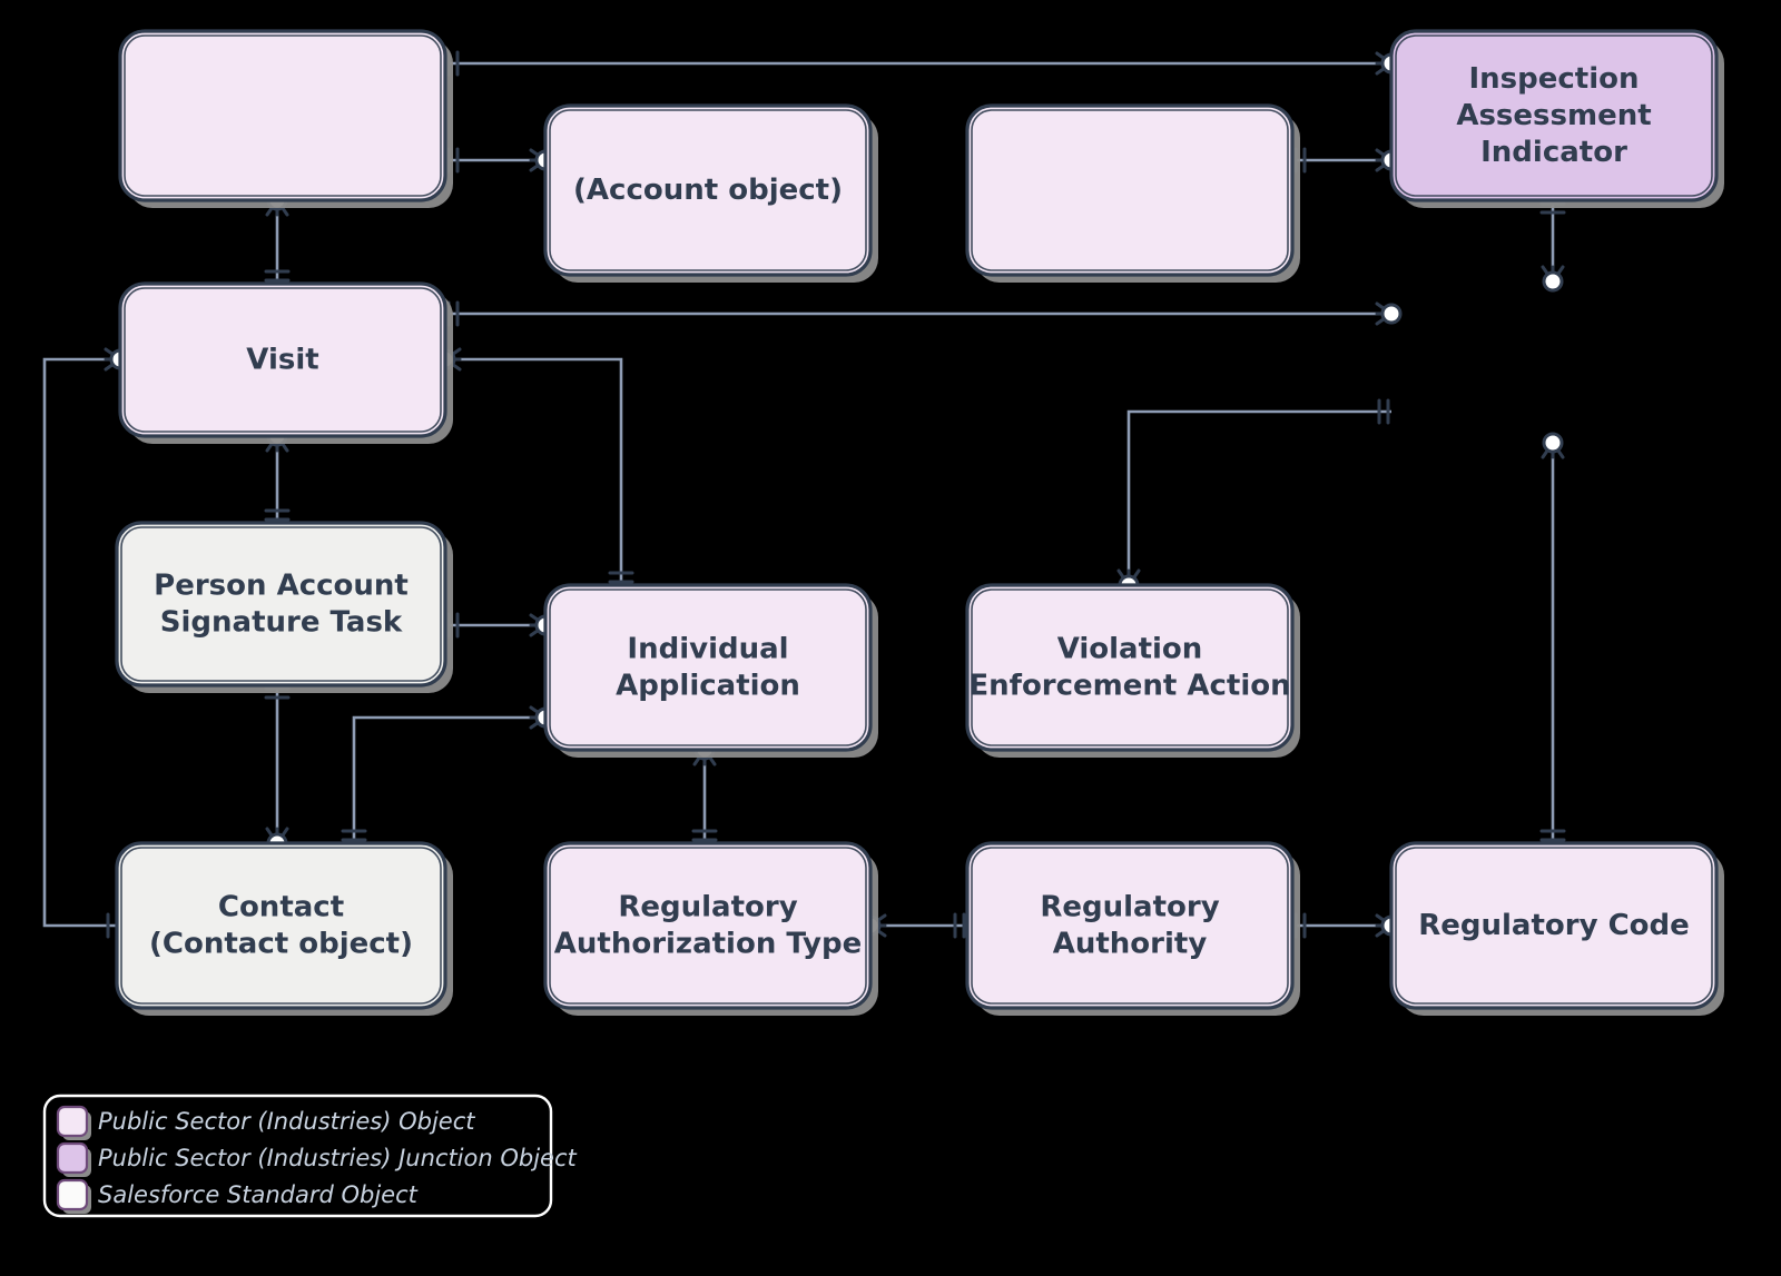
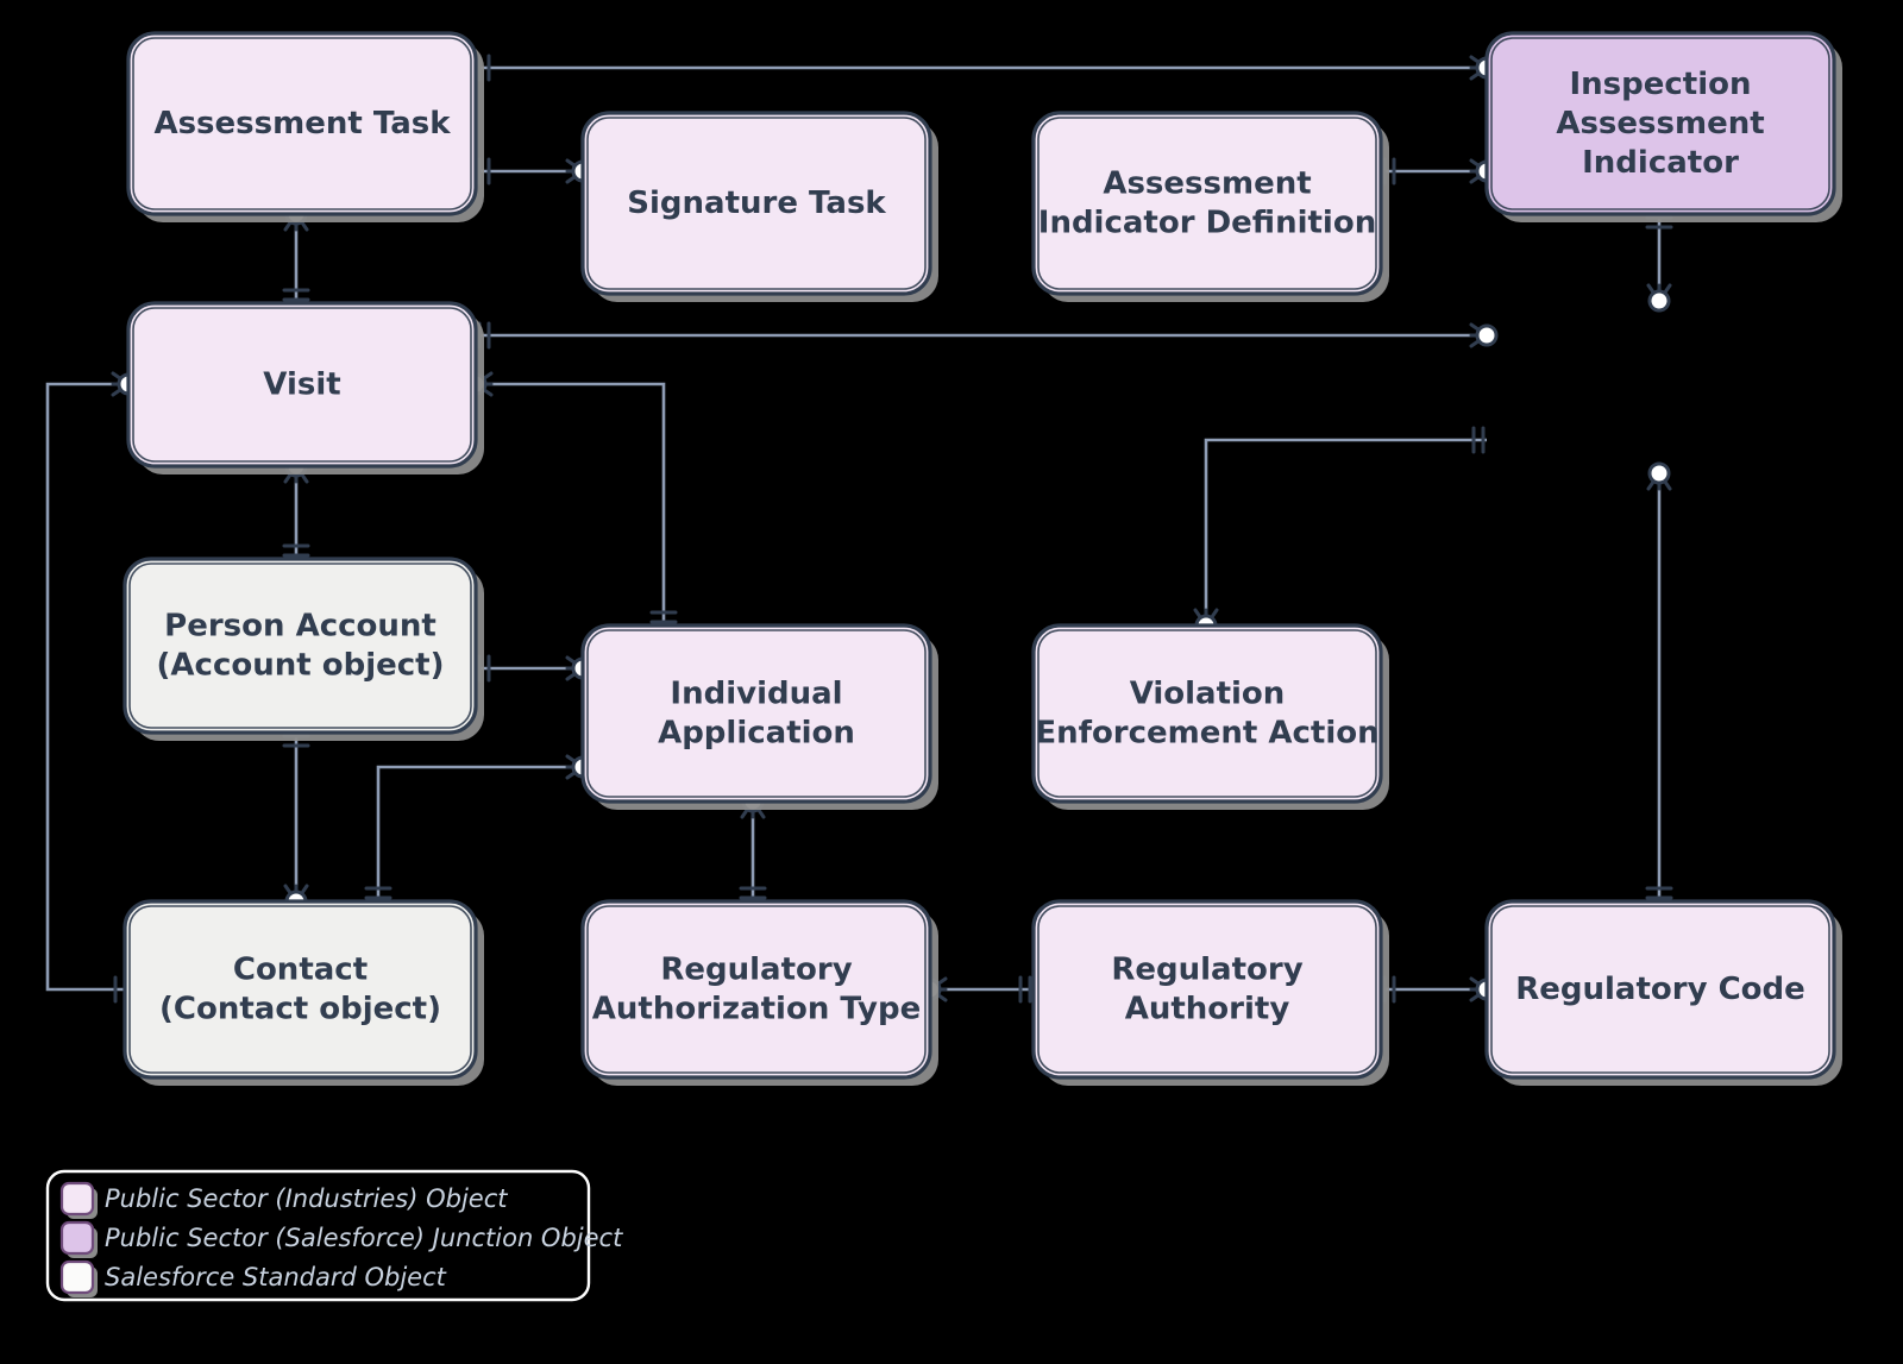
+ Assessment Task
- (Account object)
+ Signature Task
+ Assessment Indicator Definition
  Inspection Assessment Indicator
  Visit
- Person Account Signature Task
+ Person Account (Account object)
  Individual Application
  Violation Enforcement Action
  Contact (Contact object)
  Regulatory Authorization Type
  Regulatory Authority
  Regulatory Code
  Public Sector (Industries) Object
- Public Sector (Industries) Junction Object
+ Public Sector (Salesforce) Junction Object
  Salesforce Standard Object
